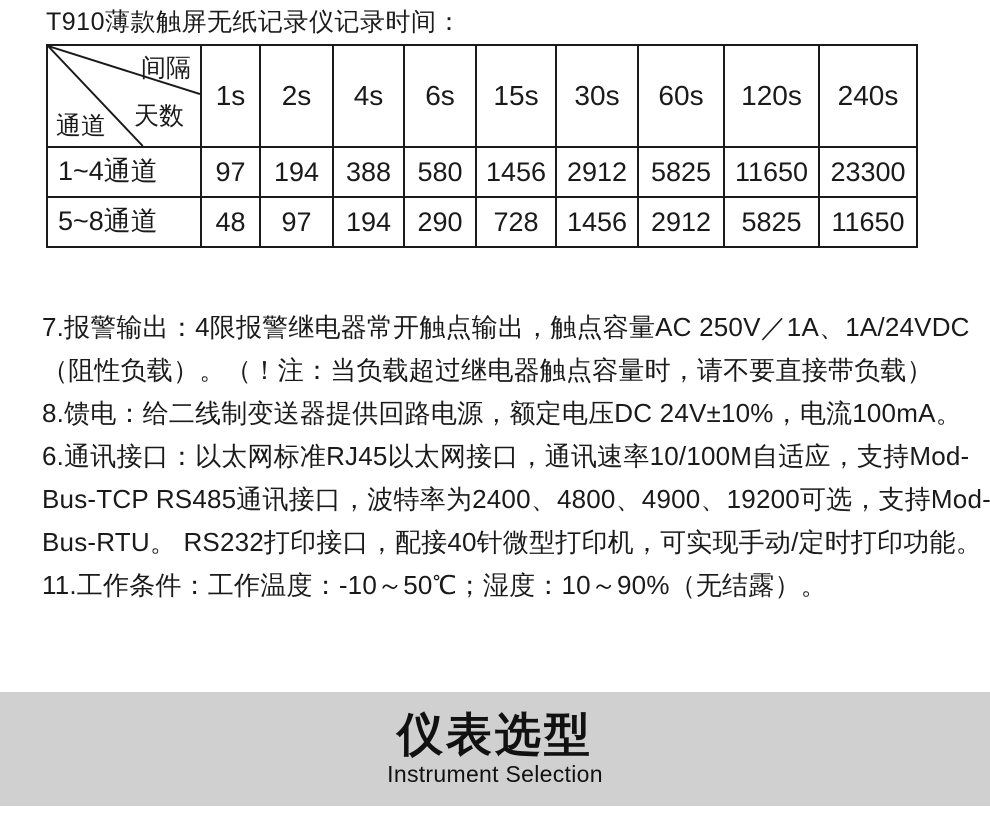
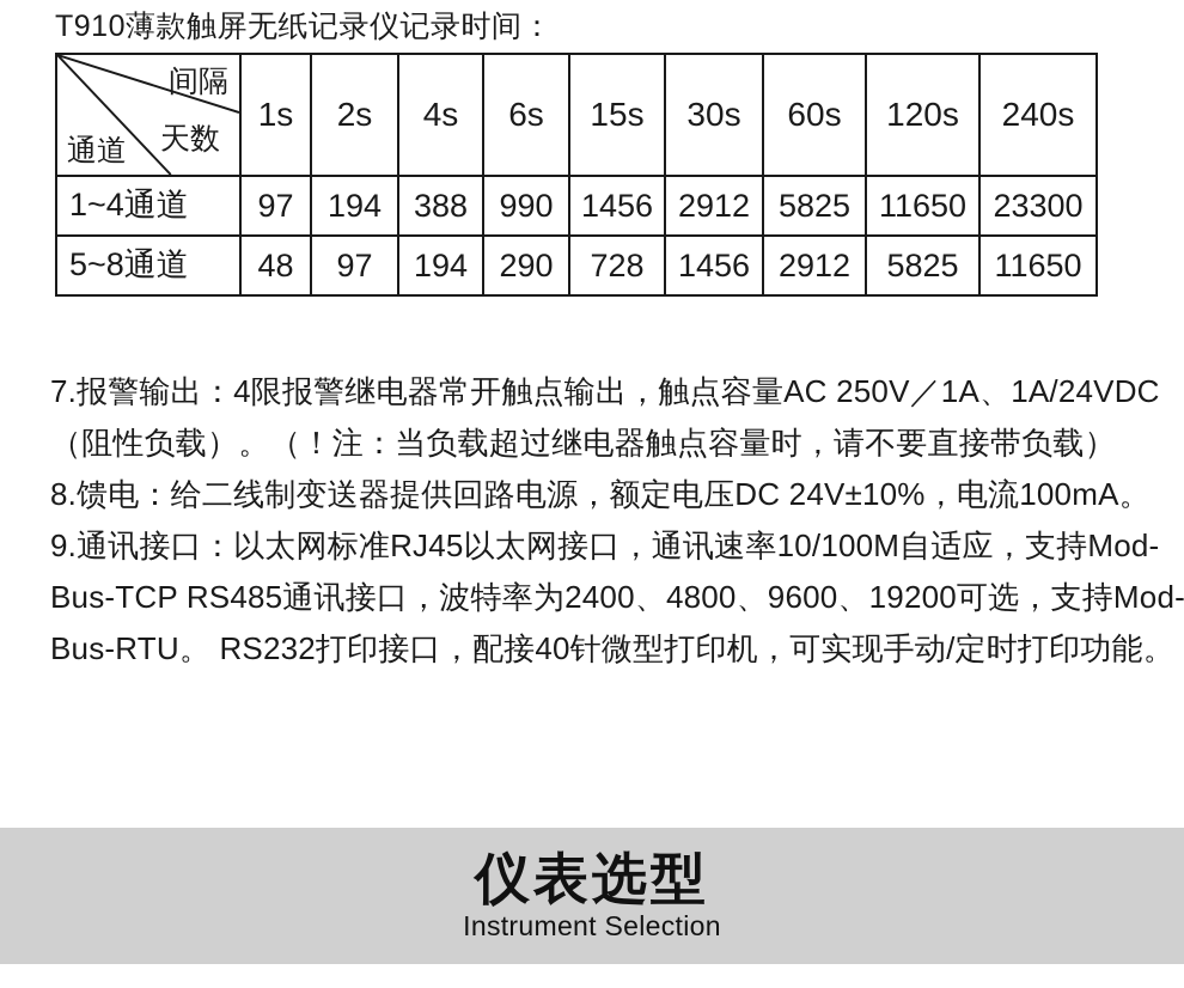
  T910薄款触屏无纸记录仪记录时间：
  间隔 天数 通道	1s	2s	4s	6s	15s	30s	60s	120s	240s
- 1~4通道	97	194	388	580	1456	2912	5825	11650	23300
+ 1~4通道	97	194	388	990	1456	2912	5825	11650	23300
  5~8通道	48	97	194	290	728	1456	2912	5825	11650
  7.报警输出：4限报警继电器常开触点输出，触点容量AC 250V／1A、1A/24VDC
  （阻性负载）。（！注：当负载超过继电器触点容量时，请不要直接带负载）
  8.馈电：给二线制变送器提供回路电源，额定电压DC 24V±10%，电流100mA。
- 6.通讯接口：以太网标准RJ45以太网接口，通讯速率10/100M自适应，支持Mod-
+ 9.通讯接口：以太网标准RJ45以太网接口，通讯速率10/100M自适应，支持Mod-
- Bus-TCP RS485通讯接口，波特率为2400、4800、4900、19200可选，支持Mod-
+ Bus-TCP RS485通讯接口，波特率为2400、4800、9600、19200可选，支持Mod-
  Bus-RTU。 RS232打印接口，配接40针微型打印机，可实现手动/定时打印功能。
- 11.工作条件：工作温度：-10～50℃；湿度：10～90%（无结露）。
  仪表选型
  Instrument Selection
